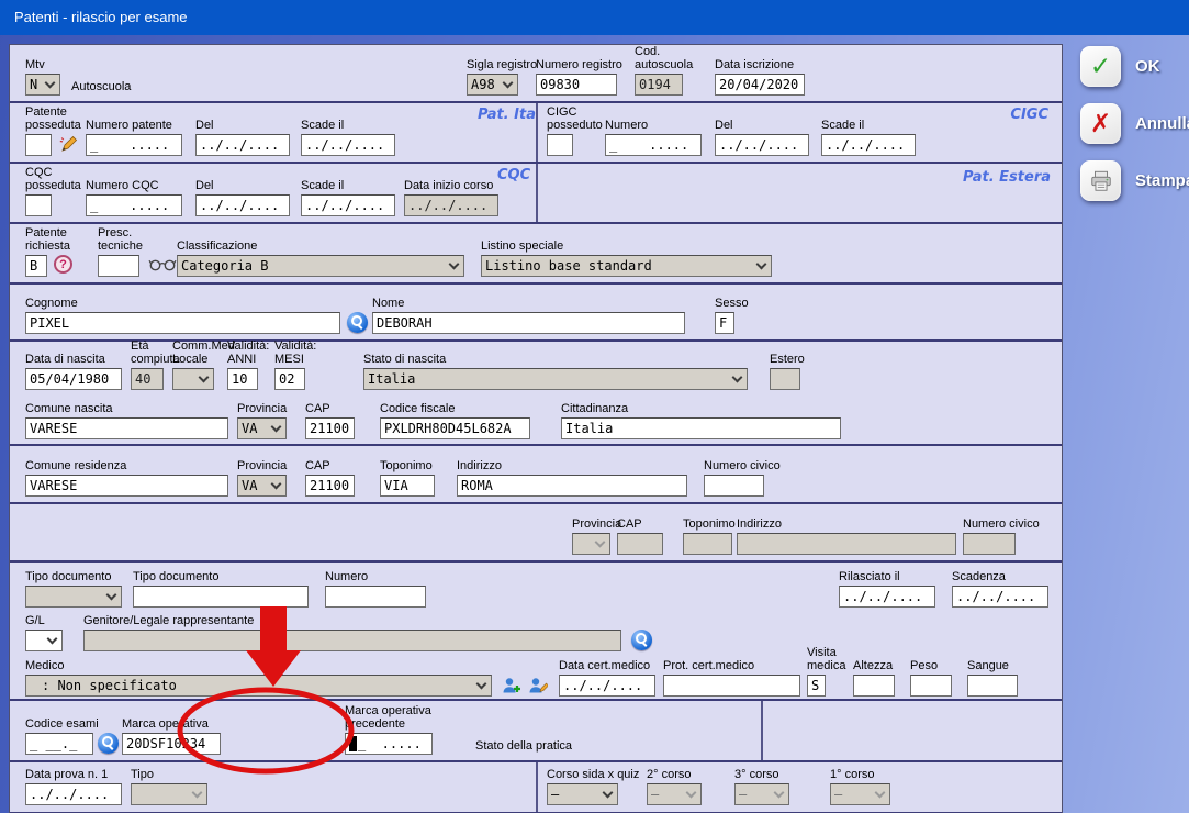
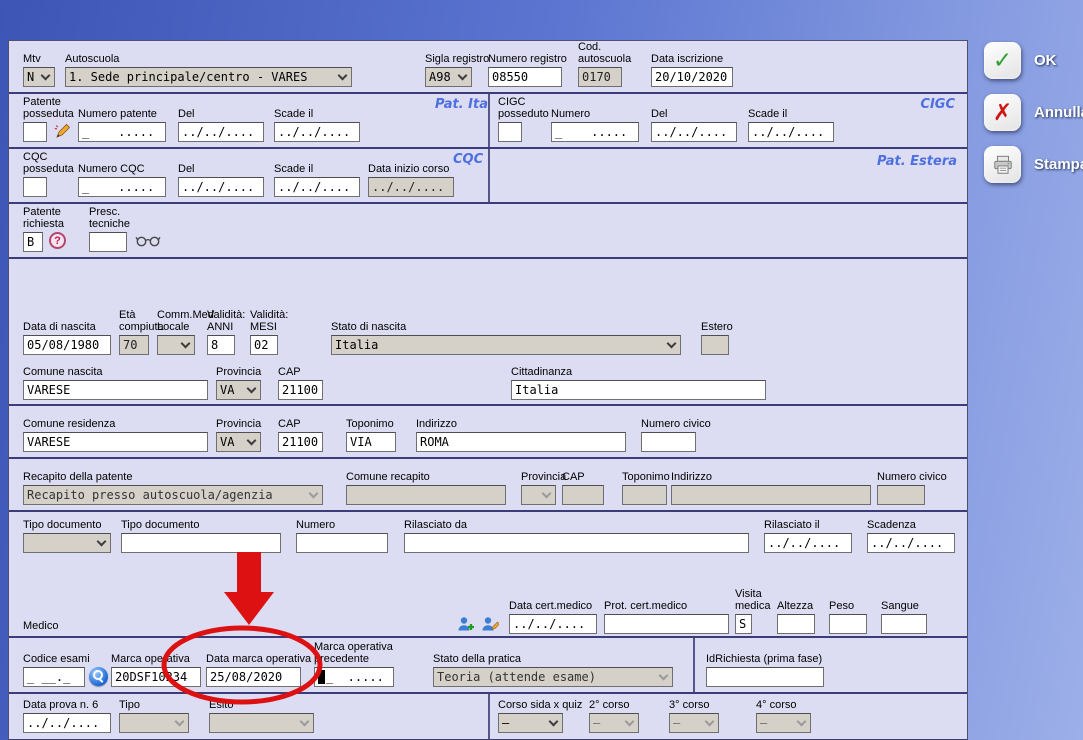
- Patenti - rilascio per esame
  Mtv
  N
  Autoscuola
+ 1. Sede principale/centro - VARES
  Sigla registro
  A98
  Numero registro
- 09830
+ 08550
  Cod.
  autoscuola
- 0194
+ 0170
  Data iscrizione
- 20/04/2020
+ 20/10/2020
  Patente
  posseduta
  Numero patente
  _ .....
  Del
  ../../....
  Scade il
  ../../....
  Pat. Ita
  CIGC
  posseduto
  Numero
  _ .....
  Del
  ../../....
  Scade il
  ../../....
  CIGC
  CQC
  posseduta
  Numero CQC
  _ .....
  Del
  ../../....
  Scade il
  ../../....
  Data inizio corso
  ../../....
  CQC
  Pat. Estera
  Patente
  richiesta
  B
  ?
  Presc.
  tecniche
- Classificazione
- Categoria B
- Listino speciale
- Listino base standard
- Cognome
- PIXEL
- Nome
- DEBORAH
- Sesso
- F
  Data di nascita
- 05/04/1980
+ 05/08/1980
  Età
  compiuta
- 40
+ 70
  Comm.Med
  Locale
  Validità:
  ANNI
- 10
+ 8
  Validità:
  MESI
  02
  Stato di nascita
  Italia
  Estero
  Comune nascita
  VARESE
  Provincia
  VA
  CAP
  21100
- Codice fiscale
- PXLDRH80D45L682A
  Cittadinanza
  Italia
  Comune residenza
  VARESE
  Provincia
  VA
  CAP
  21100
  Toponimo
  VIA
  Indirizzo
  ROMA
  Numero civico
+ Recapito della patente
+ Recapito presso autoscuola/agenzia
+ Comune recapito
  Provincia
  CAP
  Toponimo
  Indirizzo
  Numero civico
  Tipo documento
  Tipo documento
  Numero
+ Rilasciato da
  Rilasciato il
  ../../....
  Scadenza
  ../../....
- G/L
- Genitore/Legale rappresentante
  Medico
- : Non specificato
  Data cert.medico
  ../../....
  Prot. cert.medico
  Visita
  medica
  S
  Altezza
  Peso
  Sangue
  Codice esami
  _ __._
  Marca opeativa
  20DSF1034
+ Data marca operativa
+ 25/08/2020
  Marca operativa
  recedente
  _ .....
  Stato della pratica
+ Teoria (attende esame)
+ IdRichiesta (prima fase)
- Data prova n. 1
+ Data prova n. 6
  ../../....
  Tipo
+ Esito
  Corso sida x quiz
  –
  2° corso
  –
  3° corso
  –
- 1° corso
+ 4° corso
  –
  ✓
  OK
  ✗
  Annull
  Stamp
